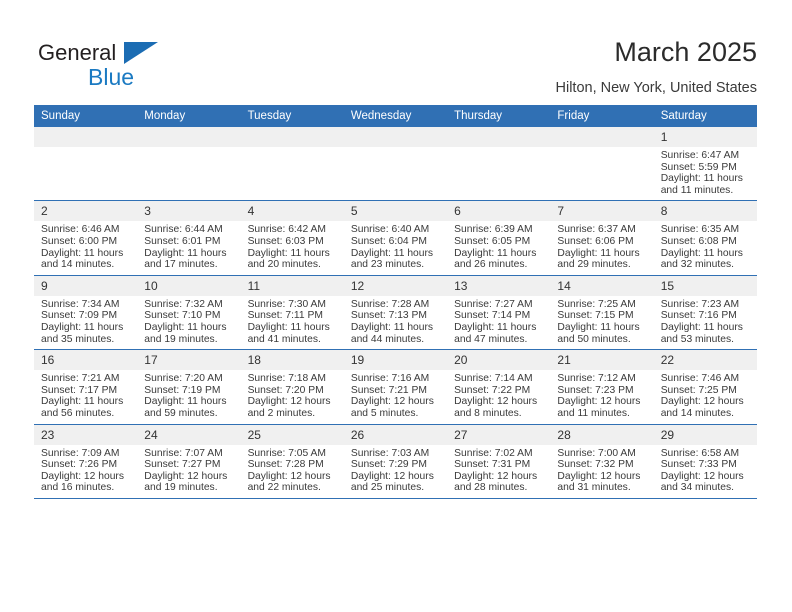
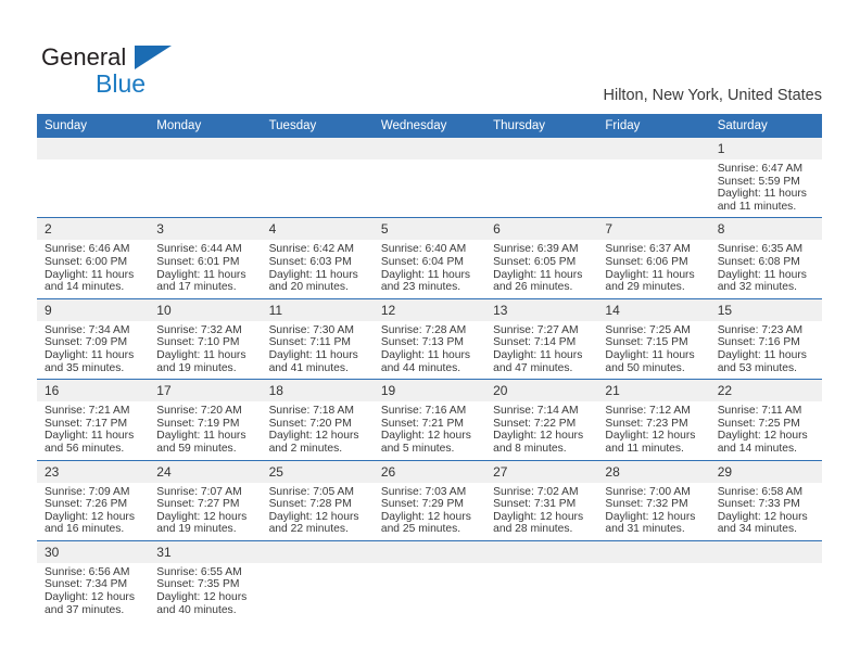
  General
  Blue
- March 2025
  Hilton, New York, United States
  Sunday	Monday	Tuesday	Wednesday	Thursday	Friday	Saturday
  						1Sunrise: 6:47 AMSunset: 5:59 PMDaylight: 11 hoursand 11 minutes.
  2Sunrise: 6:46 AMSunset: 6:00 PMDaylight: 11 hoursand 14 minutes.	3Sunrise: 6:44 AMSunset: 6:01 PMDaylight: 11 hoursand 17 minutes.	4Sunrise: 6:42 AMSunset: 6:03 PMDaylight: 11 hoursand 20 minutes.	5Sunrise: 6:40 AMSunset: 6:04 PMDaylight: 11 hoursand 23 minutes.	6Sunrise: 6:39 AMSunset: 6:05 PMDaylight: 11 hoursand 26 minutes.	7Sunrise: 6:37 AMSunset: 6:06 PMDaylight: 11 hoursand 29 minutes.	8Sunrise: 6:35 AMSunset: 6:08 PMDaylight: 11 hoursand 32 minutes.
  9Sunrise: 7:34 AMSunset: 7:09 PMDaylight: 11 hoursand 35 minutes.	10Sunrise: 7:32 AMSunset: 7:10 PMDaylight: 11 hoursand 19 minutes.	11Sunrise: 7:30 AMSunset: 7:11 PMDaylight: 11 hoursand 41 minutes.	12Sunrise: 7:28 AMSunset: 7:13 PMDaylight: 11 hoursand 44 minutes.	13Sunrise: 7:27 AMSunset: 7:14 PMDaylight: 11 hoursand 47 minutes.	14Sunrise: 7:25 AMSunset: 7:15 PMDaylight: 11 hoursand 50 minutes.	15Sunrise: 7:23 AMSunset: 7:16 PMDaylight: 11 hoursand 53 minutes.
- 16Sunrise: 7:21 AMSunset: 7:17 PMDaylight: 11 hoursand 56 minutes.	17Sunrise: 7:20 AMSunset: 7:19 PMDaylight: 11 hoursand 59 minutes.	18Sunrise: 7:18 AMSunset: 7:20 PMDaylight: 12 hoursand 2 minutes.	19Sunrise: 7:16 AMSunset: 7:21 PMDaylight: 12 hoursand 5 minutes.	20Sunrise: 7:14 AMSunset: 7:22 PMDaylight: 12 hoursand 8 minutes.	21Sunrise: 7:12 AMSunset: 7:23 PMDaylight: 12 hoursand 11 minutes.	22Sunrise: 7:46 AMSunset: 7:25 PMDaylight: 12 hoursand 14 minutes.
+ 16Sunrise: 7:21 AMSunset: 7:17 PMDaylight: 11 hoursand 56 minutes.	17Sunrise: 7:20 AMSunset: 7:19 PMDaylight: 11 hoursand 59 minutes.	18Sunrise: 7:18 AMSunset: 7:20 PMDaylight: 12 hoursand 2 minutes.	19Sunrise: 7:16 AMSunset: 7:21 PMDaylight: 12 hoursand 5 minutes.	20Sunrise: 7:14 AMSunset: 7:22 PMDaylight: 12 hoursand 8 minutes.	21Sunrise: 7:12 AMSunset: 7:23 PMDaylight: 12 hoursand 11 minutes.	22Sunrise: 7:11 AMSunset: 7:25 PMDaylight: 12 hoursand 14 minutes.
  23Sunrise: 7:09 AMSunset: 7:26 PMDaylight: 12 hoursand 16 minutes.	24Sunrise: 7:07 AMSunset: 7:27 PMDaylight: 12 hoursand 19 minutes.	25Sunrise: 7:05 AMSunset: 7:28 PMDaylight: 12 hoursand 22 minutes.	26Sunrise: 7:03 AMSunset: 7:29 PMDaylight: 12 hoursand 25 minutes.	27Sunrise: 7:02 AMSunset: 7:31 PMDaylight: 12 hoursand 28 minutes.	28Sunrise: 7:00 AMSunset: 7:32 PMDaylight: 12 hoursand 31 minutes.	29Sunrise: 6:58 AMSunset: 7:33 PMDaylight: 12 hoursand 34 minutes.
+ 30Sunrise: 6:56 AMSunset: 7:34 PMDaylight: 12 hoursand 37 minutes.	31Sunrise: 6:55 AMSunset: 7:35 PMDaylight: 12 hoursand 40 minutes.
